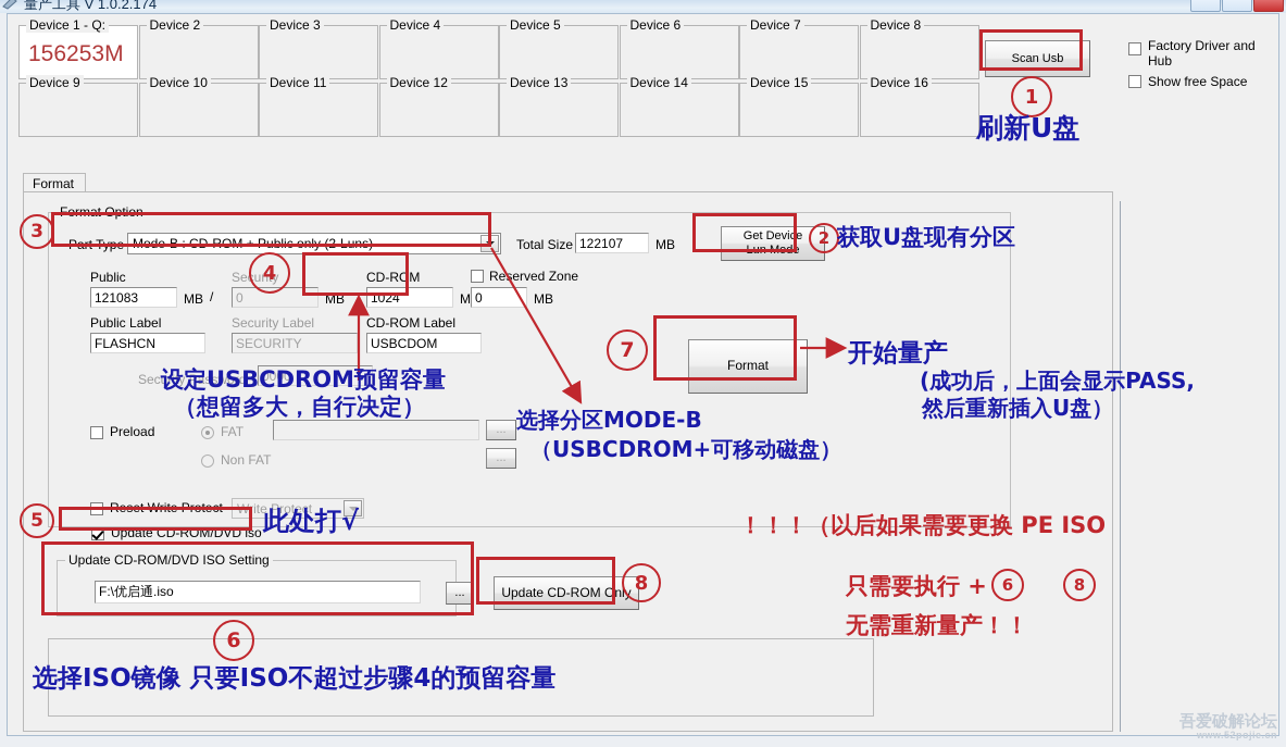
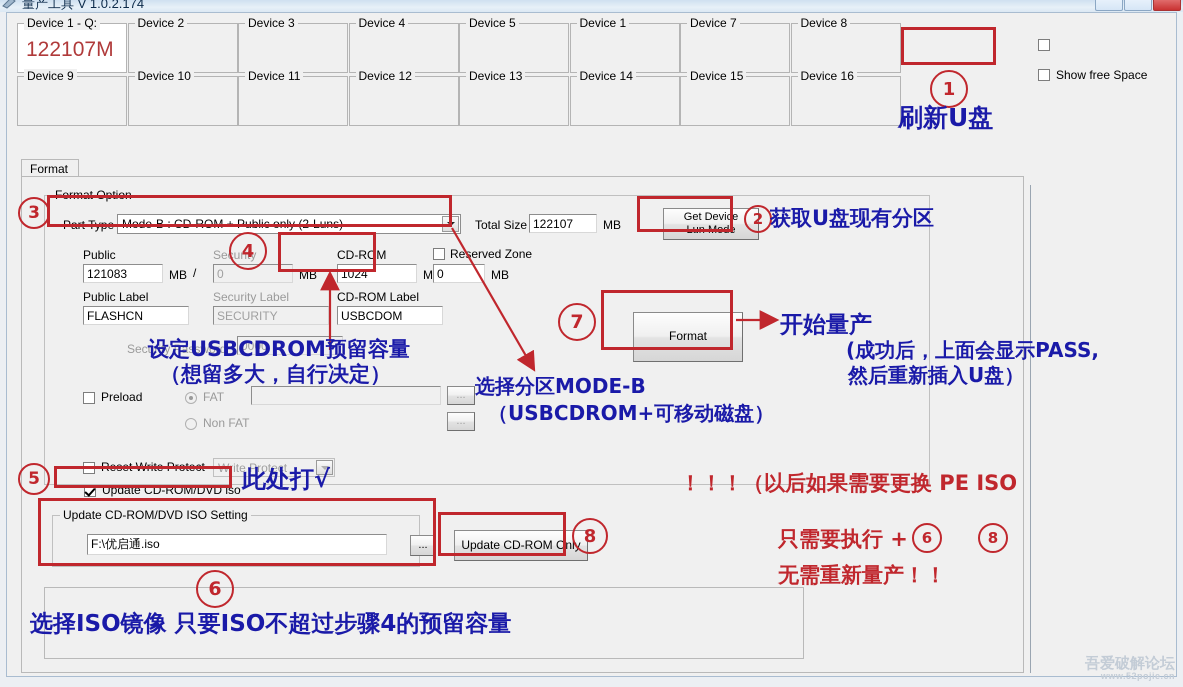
  量产工具 V 1.0.2.174
  Device 1 - Q:
- 156253M
+ 122107M
  Device 2
  Device 3
  Device 4
  Device 5
- Device 6
+ Device 1
  Device 7
  Device 8
  Device 9
  Device 10
  Device 11
  Device 12
  Device 13
  Device 14
  Device 15
  Device 16
- Scan Usb
- Factory Driver and Hub
  Show free Space
  Format
  Format Option
  Part Type
  Mode-B : CD-ROM + Public only (2-Luns)
  Total Size
  122107
  MB
  Get Device
  Lun Mode
  Public
  121083
  MB
  /
  Security
  0
  MB
  CD-ROM
  1024
  Reserved Zone
  0
  MB
  Public Label
  FLASHCN
  Security Label
  SECURITY
  CD-ROM Label
  USBCDOM
  Security Password
  0000
  Preload
  FAT
  ...
  Non FAT
  ...
  Reset Write Protect
  Write Protect
  Format
  Update CD-ROM/DVD iso
  Update CD-ROM/DVD ISO Setting
  F:\优启通.iso
  ...
  Update CD-ROM Only
  1
  2
  3
  4
  5
  6
  7
  8
  刷新U盘
  获取U盘现有分区
  设定USBCDROM预留容量
  （想留多大，自行决定）
  选择分区MODE-B
  （USBCDROM+可移动磁盘）
  开始量产
  (成功后，上面会显示PASS,
  然后重新插入U盘）
  此处打√
  选择ISO镜像 只要ISO不超过步骤4的预留容量
  ！！！（以后如果需要更换 PE ISO
  只需要执行 +
  6
  8
  无需重新量产！！
  吾爱破解论坛
  www.52pojie.cn
